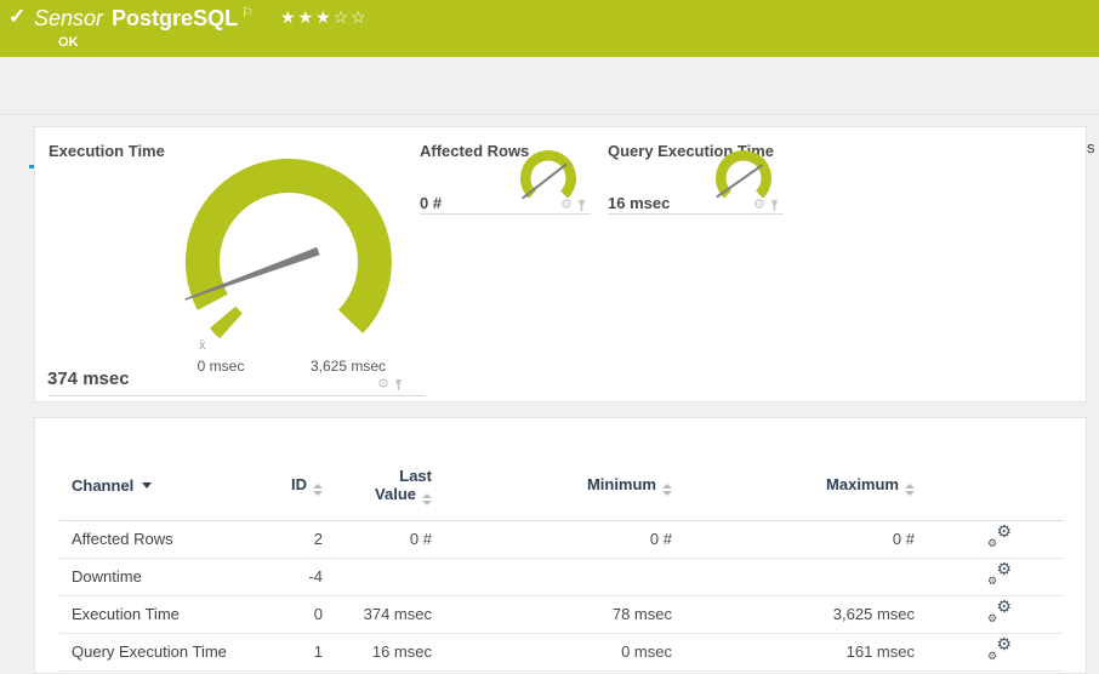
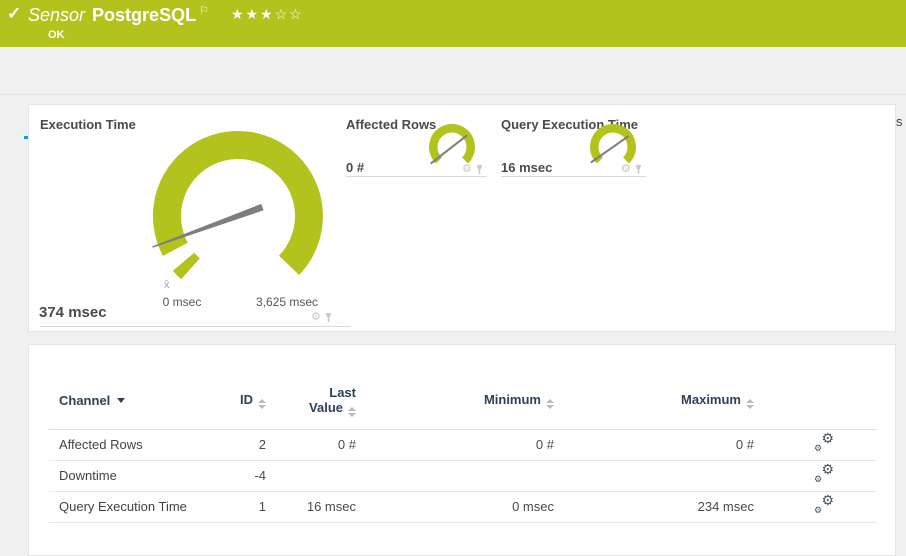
  ✓
  Sensor PostgreSQL ⚐ ★★★☆☆
  OK
  Execution Time
  x̄
  0 msec
  3,625 msec
  374 msec
  ⚙
  Affected Rows
  0 #
  ⚙
  Query Executionme
  16 msec
  ⚙
  Channel	ID	Last Value	Minimum	Maximum
  Affected Rows	2	0 #	0 #	0 #	⚙⚙
  Downtime	-4				⚙⚙
- Execution Time	0	374 msec	78 msec	3,625 msec	⚙⚙
- Query Execution Time	1	16 msec	0 msec	161 msec	⚙⚙
+ Query Execution Time	1	16 msec	0 msec	234 msec	⚙⚙
